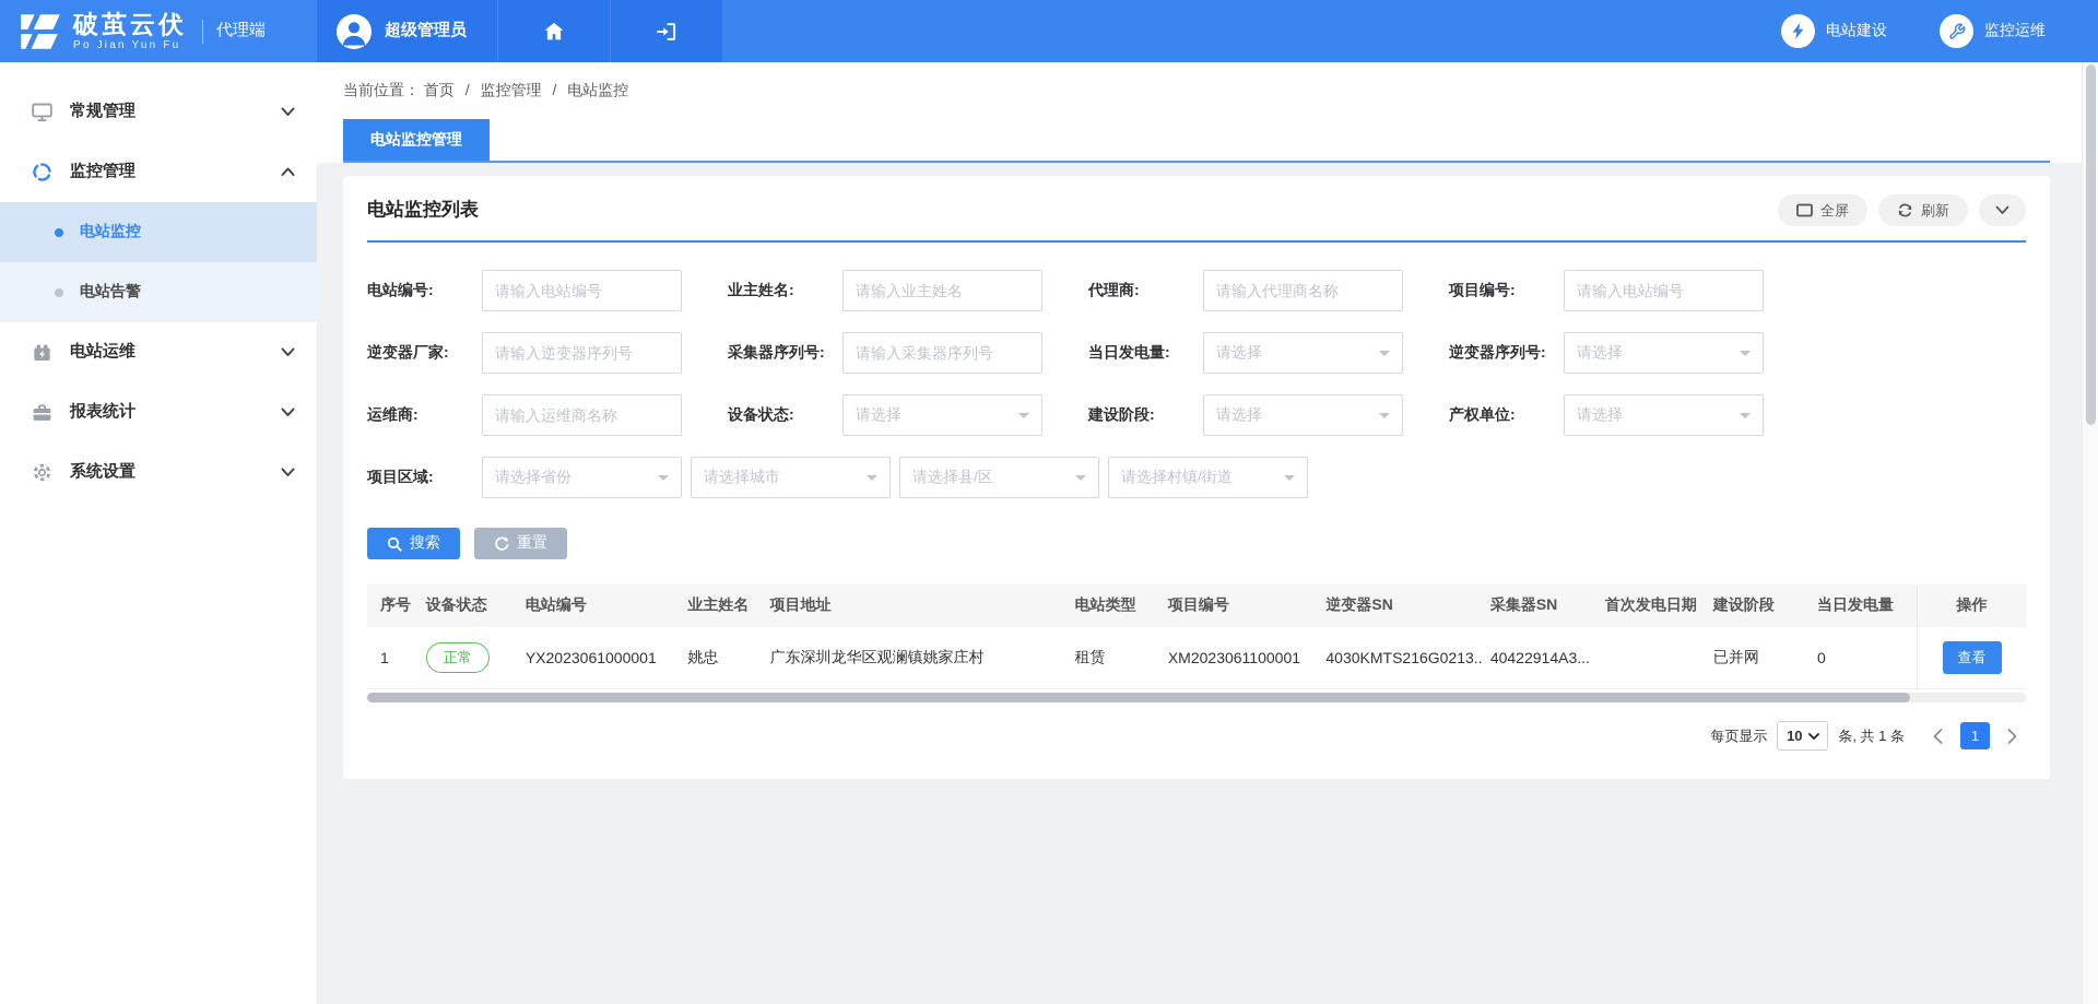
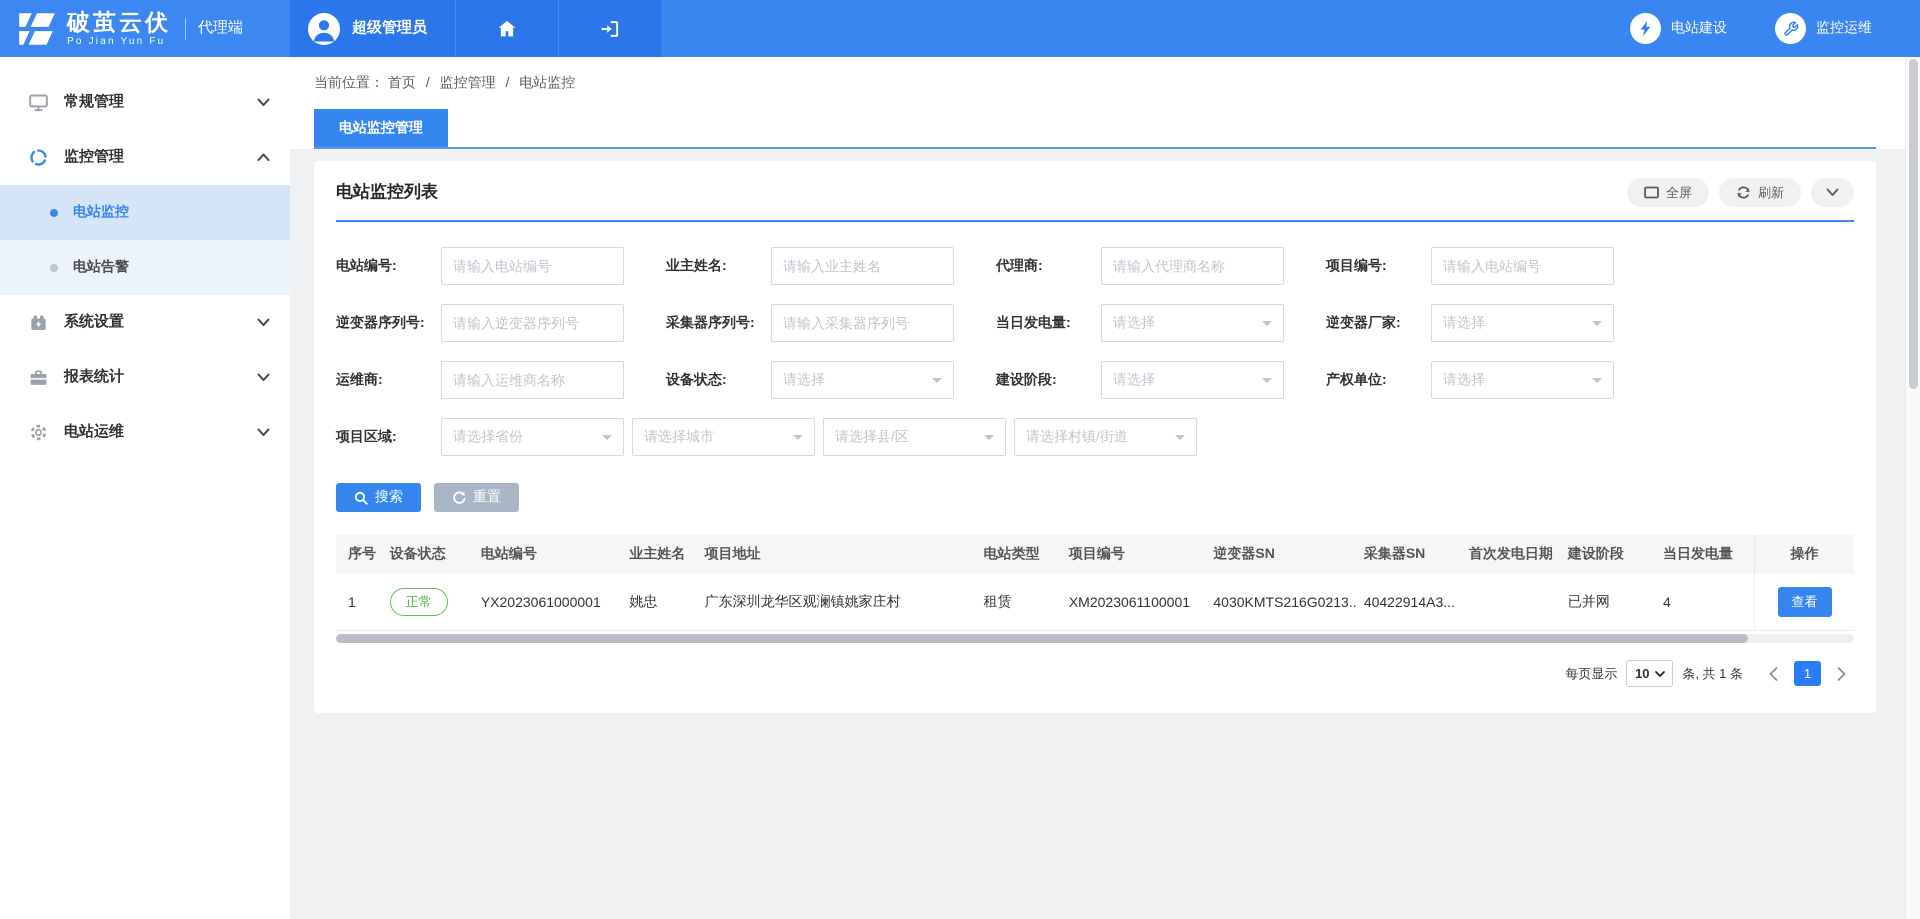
  破茧云伏
  Po Jian Yun Fu
  代理端
  超级管理员
  电站建设
  监控运维
  常规管理
  监控管理
  电站监控
  电站告警
- 电站运维
+ 系统设置
  报表统计
- 系统设置
+ 电站运维
  当前位置： 首页 / 监控管理 / 电站监控
  电站监控管理
  电站监控列表
  全屏
  刷新
  电站编号:
  请输入电站编号
  业主姓名:
  请输入业主姓名
  代理商:
  请输入代理商名称
  项目编号:
  请输入电站编号
- 逆变器厂家:
+ 逆变器序列号:
  请输入逆变器序列号
  采集器序列号:
  请输入采集器序列号
  当日发电量:
  请选择
- 逆变器序列号:
+ 逆变器厂家:
  请选择
  运维商:
  请输入运维商名称
  设备状态:
  请选择
  建设阶段:
  请选择
  产权单位:
  请选择
  项目区域:
  请选择省份
  请选择城市
  请选择县/区
  请选择村镇/街道
  搜索
  重置
  序号
  设备状态
  电站编号
  业主姓名
  项目地址
  电站类型
  项目编号
  逆变器SN
  采集器SN
  首次发电日期
  建设阶段
  当日发电量
  操作
  1
  正常
  YX2023061000001
  姚忠
  广东深圳龙华区观澜镇姚家庄村
  租赁
  XM2023061100001
  4030KMTS216G0213..
  40422914A3...
  已并网
- 0
+ 4
  查看
  每页显示
  10
  条, 共 1 条
  1
